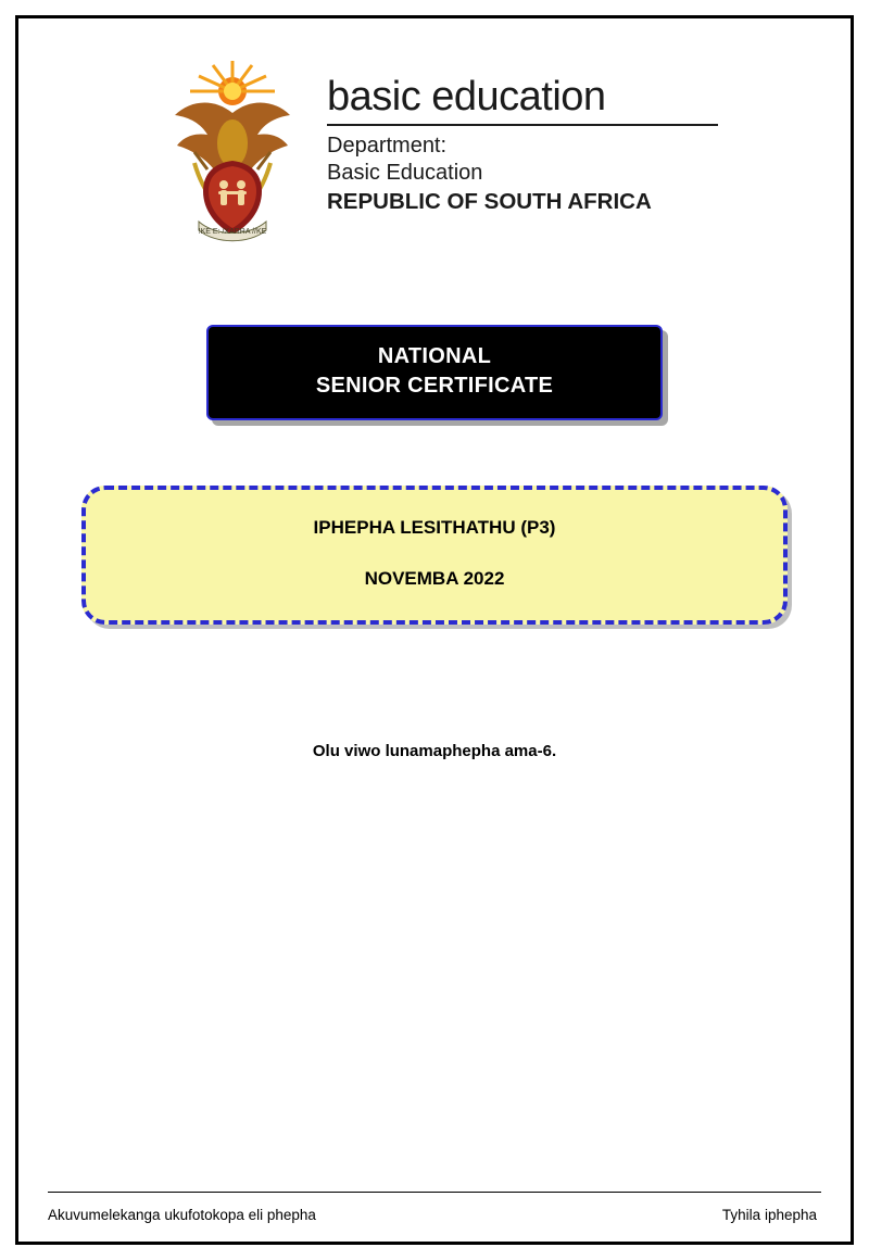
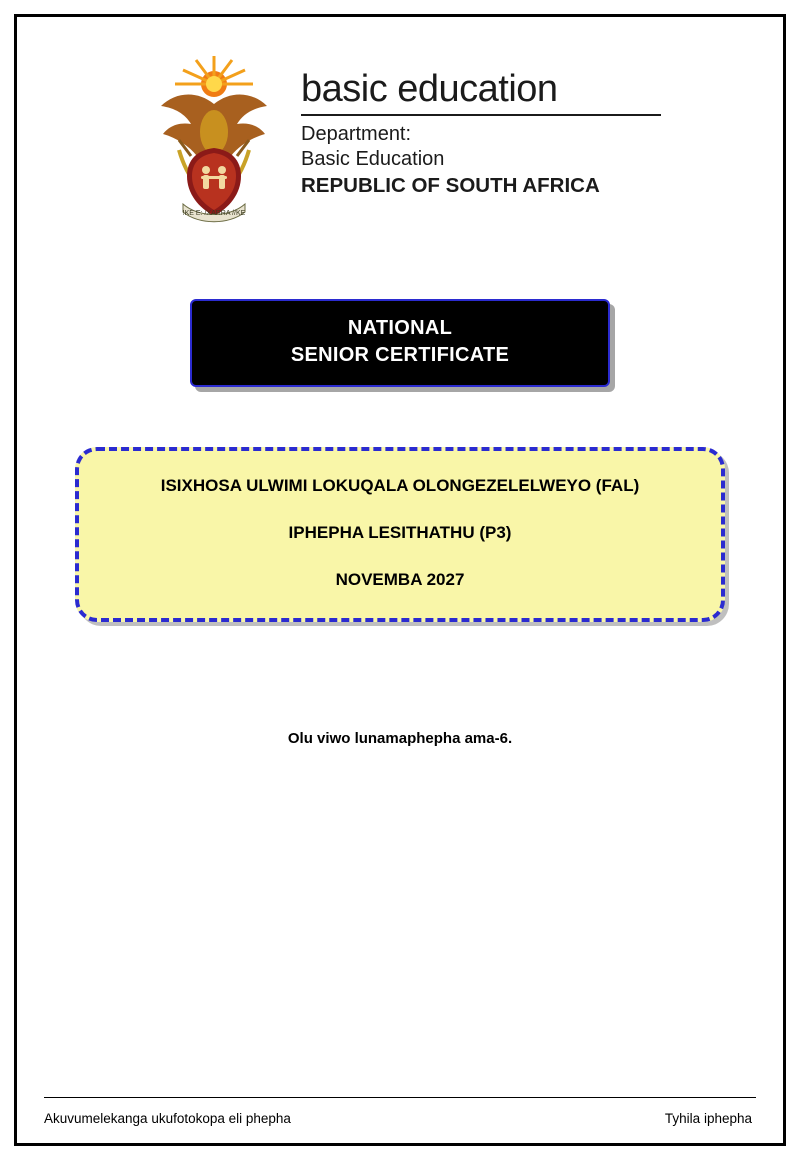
  basic education
  Department:
  Basic Education
  REPUBLIC OF SOUTH AFRICA
  NATIONAL
  SENIOR CERTIFICATE
+ ISIXHOSA ULWIMI LOKUQALA OLONGEZELELWEYO (FAL)
  IPHEPHA LESITHATHU (P3)
- NOVEMBA 2022
+ NOVEMBA 2027
  Olu viwo lunamaphepha ama-6.
  Akuvumelekanga ukufotokopa eli phepha
  Tyhila iphepha
